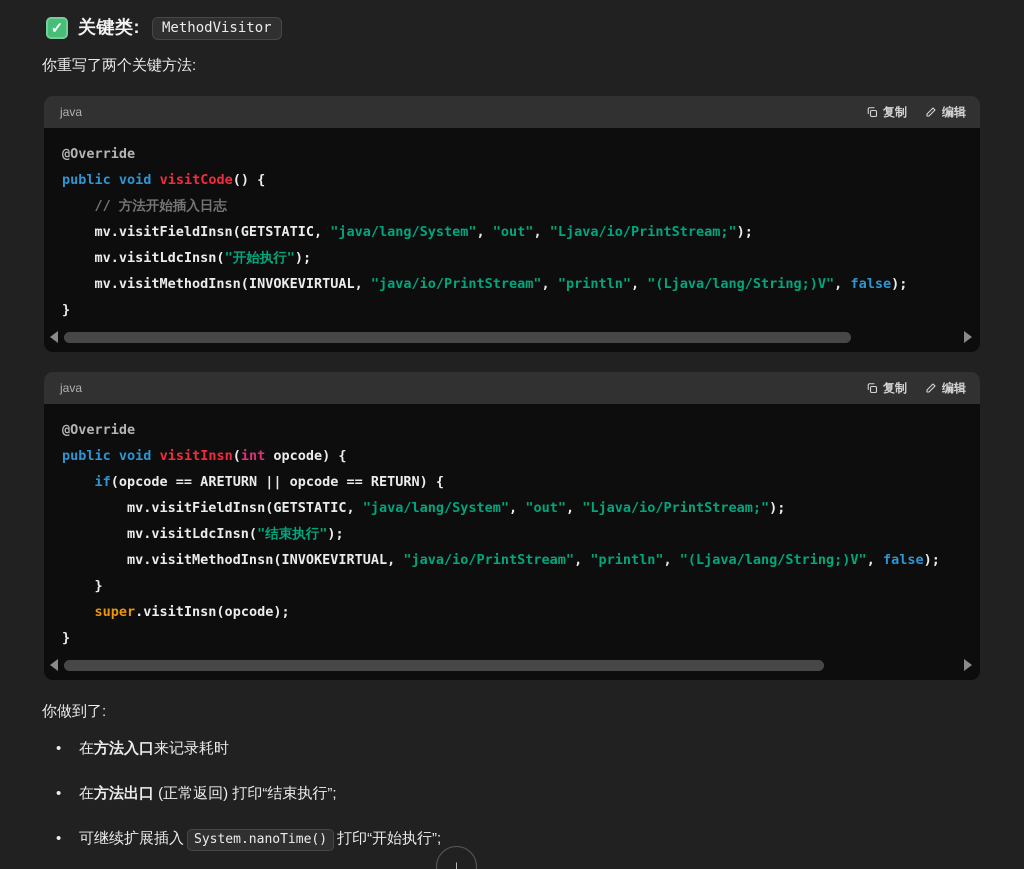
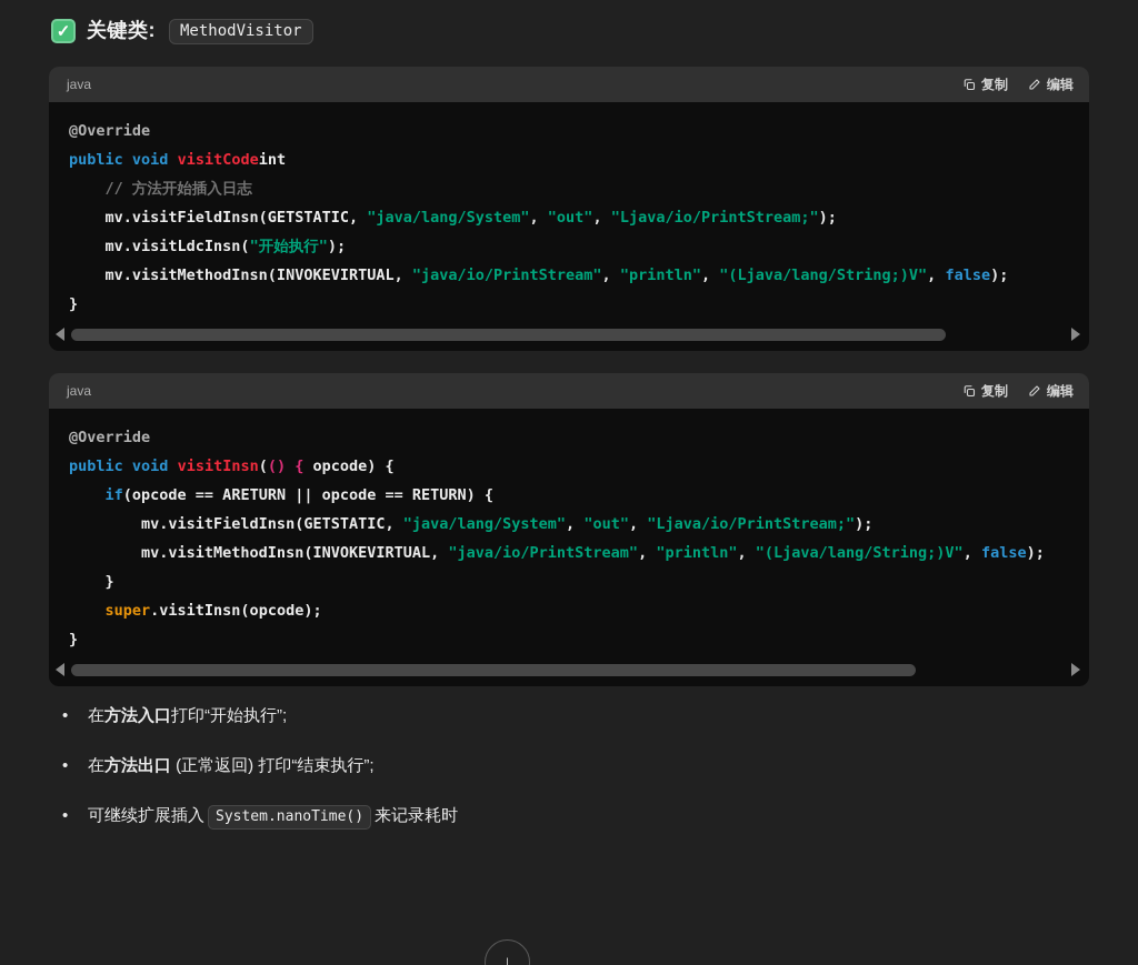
  ✓
  关键类:
  MethodVisitor
- 你重写了两个关键方法:
  java
  复制
  编辑
  @Override
- public void visitCode() {
+ public void visitCodeint
  // 方法开始插入日志
  mv.visitFieldInsn(GETSTATIC, "java/lang/System", "out", "Ljava/io/PrintStream;");
  mv.visitLdcInsn("开始执行");
  mv.visitMethodInsn(INVOKEVIRTUAL, "java/io/PrintStream", "println", "(Ljava/lang/String;)V", false);
  }
  java
  复制
  编辑
  @Override
- public void visitInsn(int opcode) {
+ public void visitInsn(() { opcode) {
  if(opcode == ARETURN || opcode == RETURN) {
  mv.visitFieldInsn(GETSTATIC, "java/lang/System", "out", "Ljava/io/PrintStream;");
- mv.visitLdcInsn("结束执行");
  mv.visitMethodInsn(INVOKEVIRTUAL, "java/io/PrintStream", "println", "(Ljava/lang/String;)V", false);
  }
  super.visitInsn(opcode);
  }
- 你做到了:
- 在方法入口来记录耗时
+ 在方法入口打印“开始执行”;
  在方法出口 (正常返回) 打印“结束执行”;
- 可继续扩展插入 System.nanoTime() 打印“开始执行”;
+ 可继续扩展插入 System.nanoTime() 来记录耗时
  ↓
